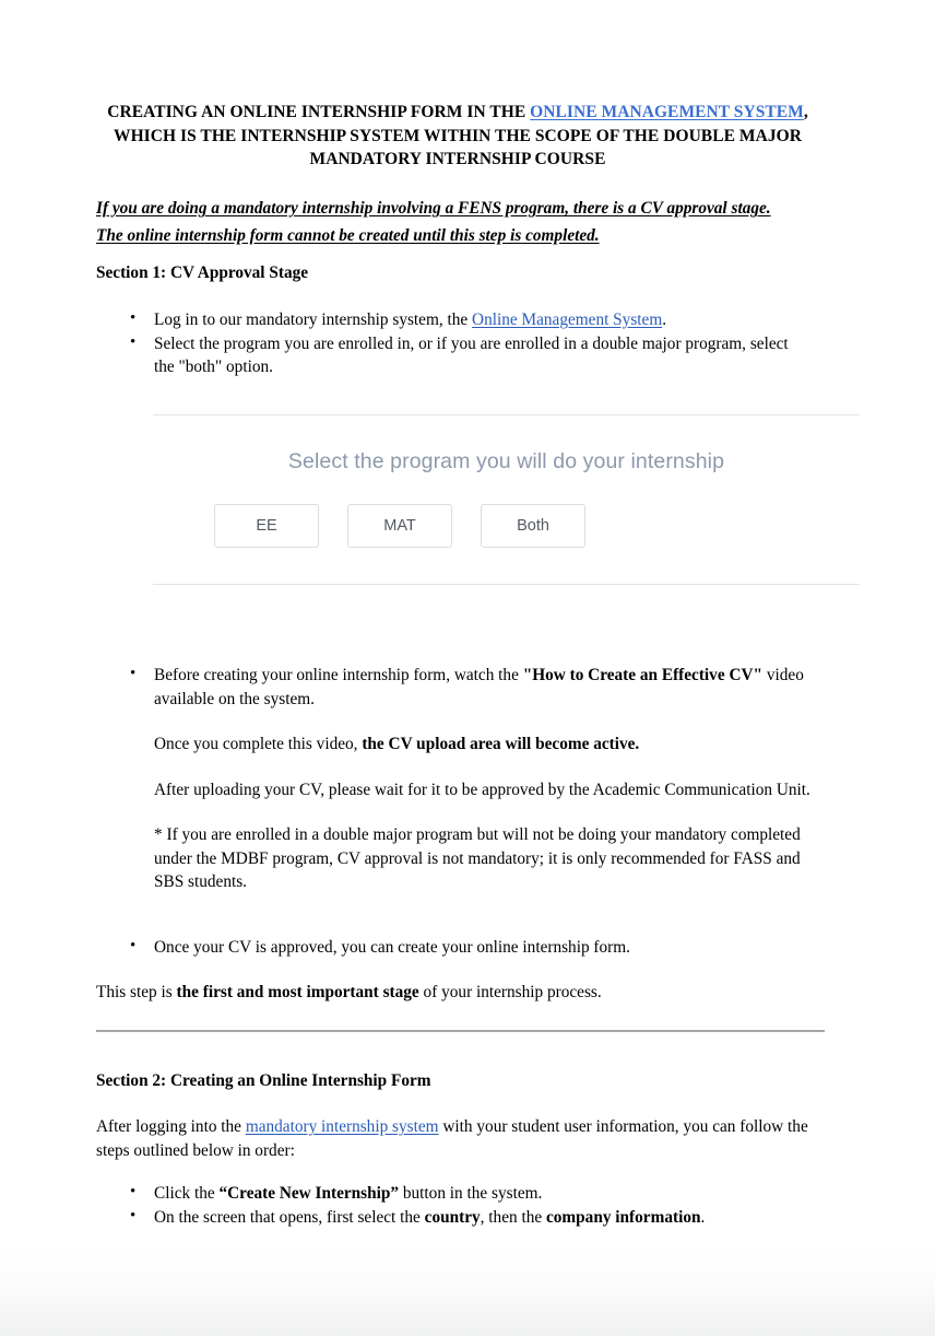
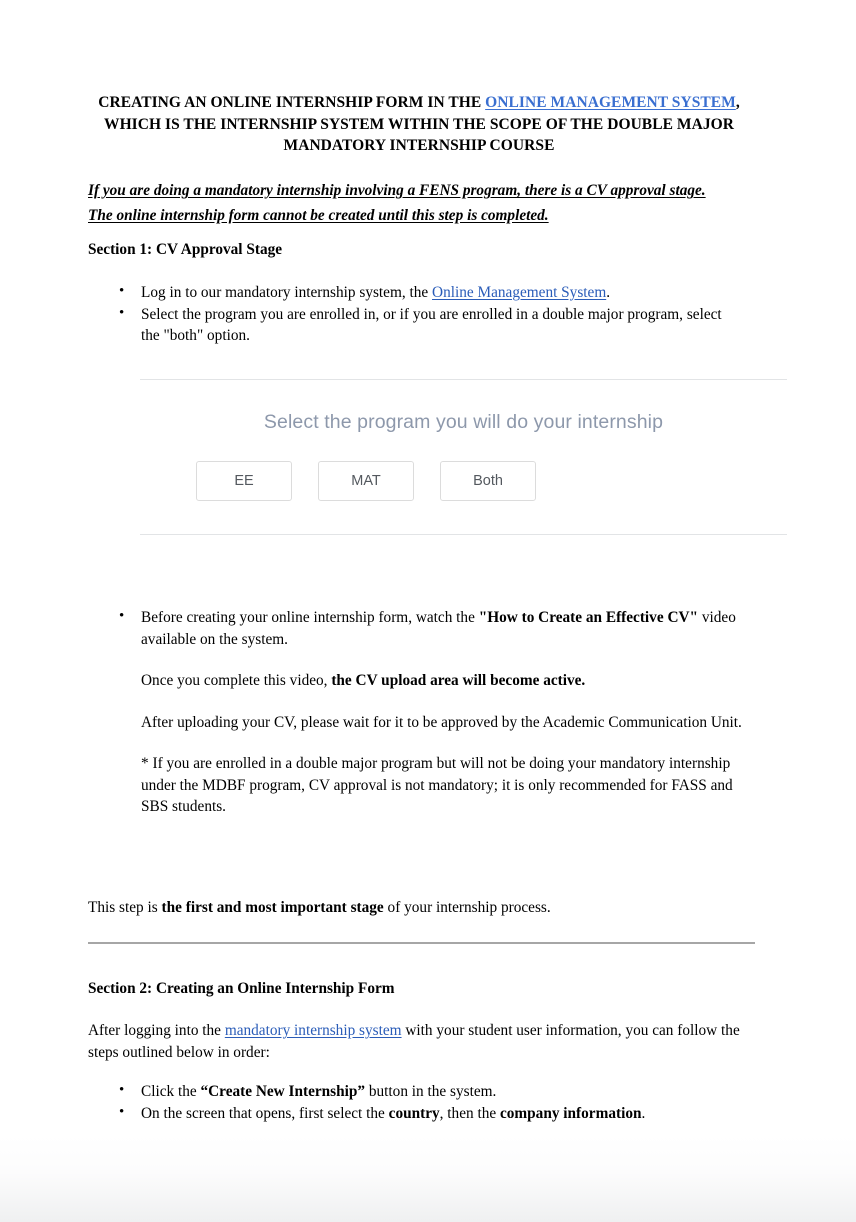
  CREATING AN ONLINE INTERNSHIP FORM IN THE ONLINE MANAGEMENT SYSTEM, WHICH IS THE INTERNSHIP SYSTEM WITHIN THE SCOPE OF THE DOUBLE MAJOR MANDATORY INTERNSHIP COURSE
  If you are doing a mandatory internship involving a FENS program, there is a CV approval stage. The online internship form cannot be created until this step is completed.
  Section 1: CV Approval Stage
  Log in to our mandatory internship system, the Online Management System.
  Select the program you are enrolled in, or if you are enrolled in a double major program, select the "both" option.
  Select the program you will do your internship
  EE
  MAT
  Both
  Before creating your online internship form, watch the "How to Create an Effective CV" video available on the system.
  Once you complete this video, the CV upload area will become active.
  After uploading your CV, please wait for it to be approved by the Academic Communication Unit.
- * If you are enrolled in a double major program but will not be doing your mandatory completed under the MDBF program, CV approval is not mandatory; it is only recommended for FASS and SBS students.
+ * If you are enrolled in a double major program but will not be doing your mandatory internship under the MDBF program, CV approval is not mandatory; it is only recommended for FASS and SBS students.
- Once your CV is approved, you can create your online internship form.
  This step is the first and most important stage of your internship process.
  Section 2: Creating an Online Internship Form
  After logging into the mandatory internship system with your student user information, you can follow the steps outlined below in order:
  Click the “Create New Internship” button in the system.
  On the screen that opens, first select the country, then the company information.
